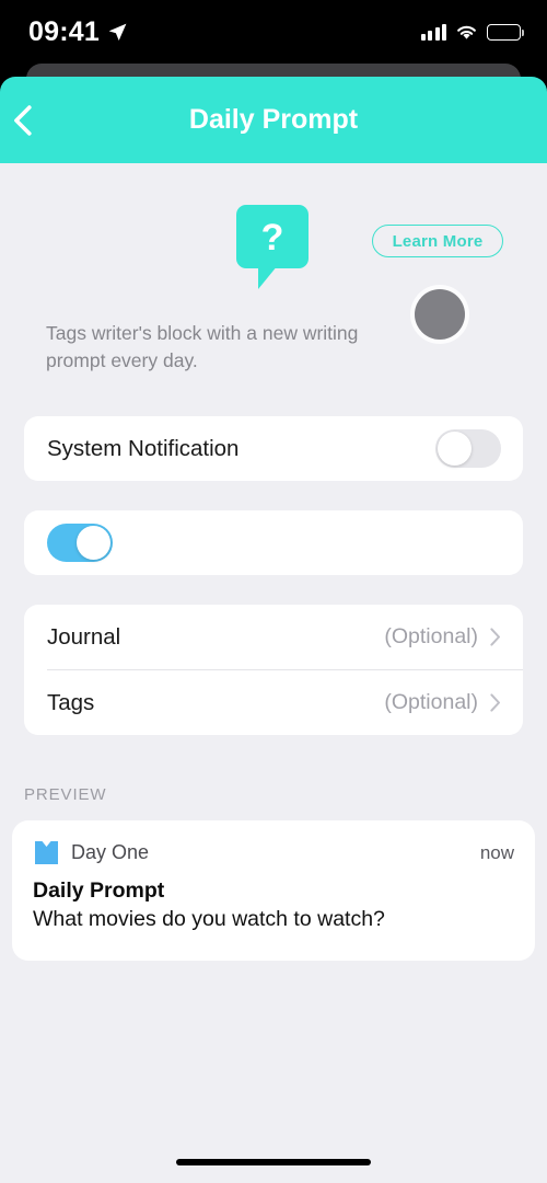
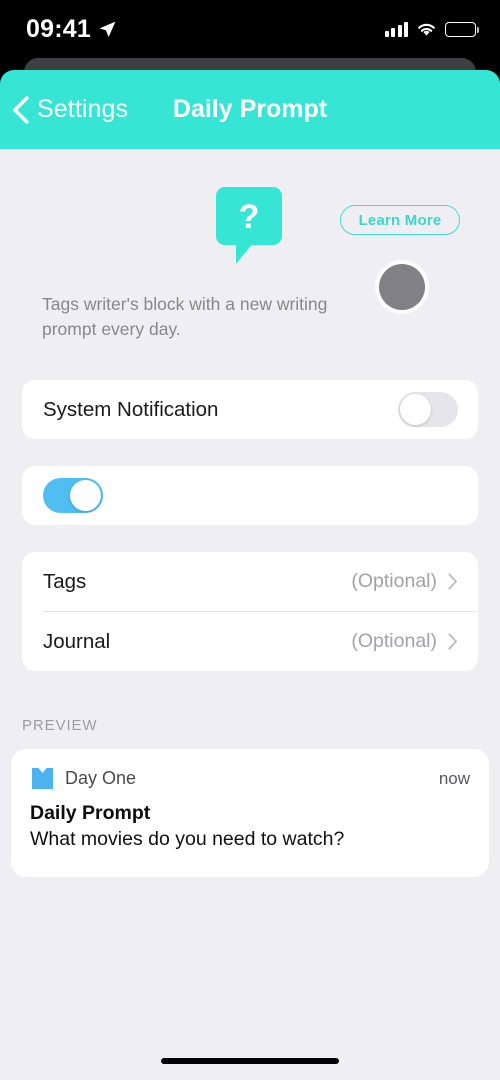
  09:41
+ Settings
  Daily Prompt
  ?
  Learn More
  Tags writer's block with a new writing prompt every day.
  System Notification
- Journal
+ Tags
  (Optional)
- Tags
+ Journal
  (Optional)
  PREVIEW
  Day One
  now
  Daily Prompt
- What movies do you watch to watch?
+ What movies do you need to watch?
